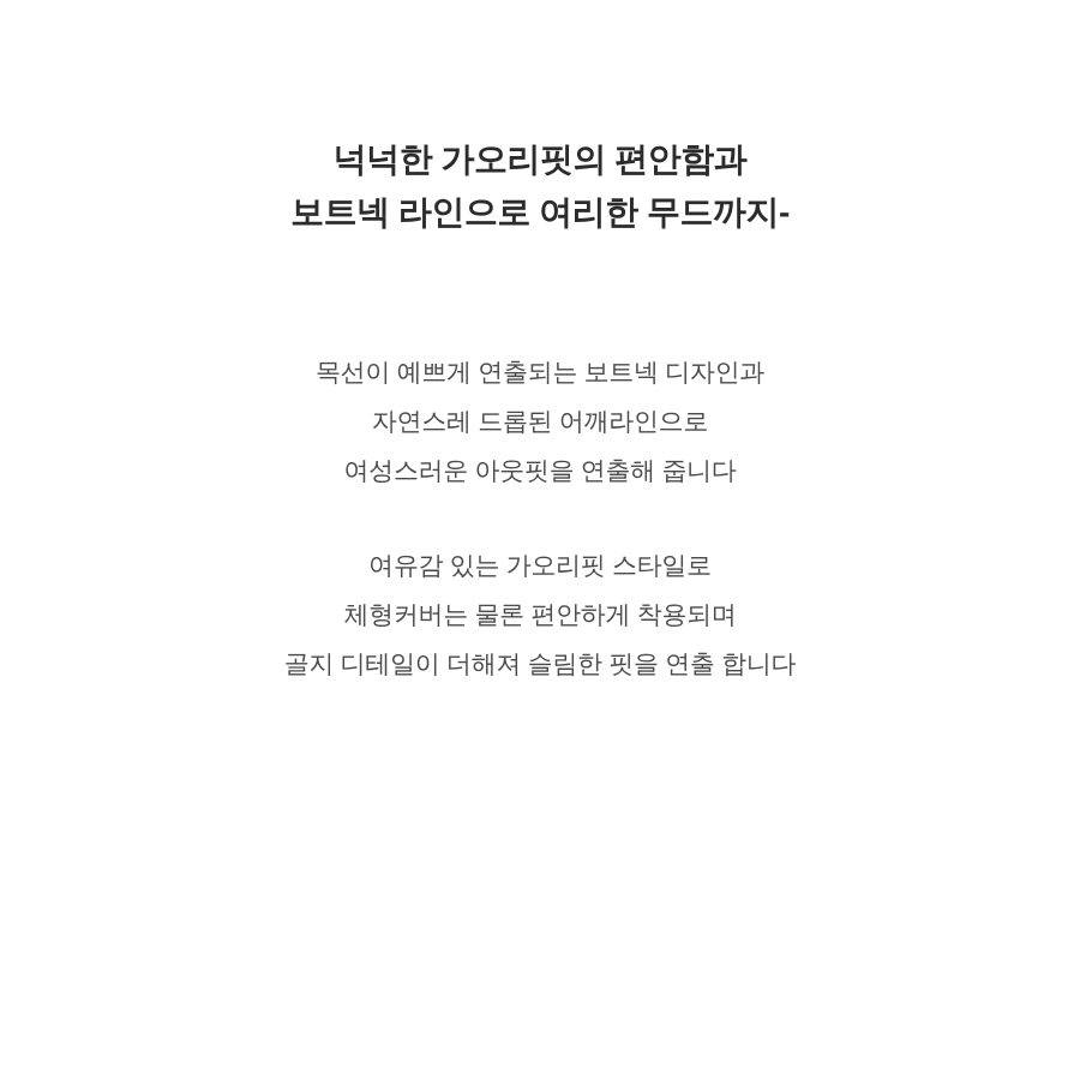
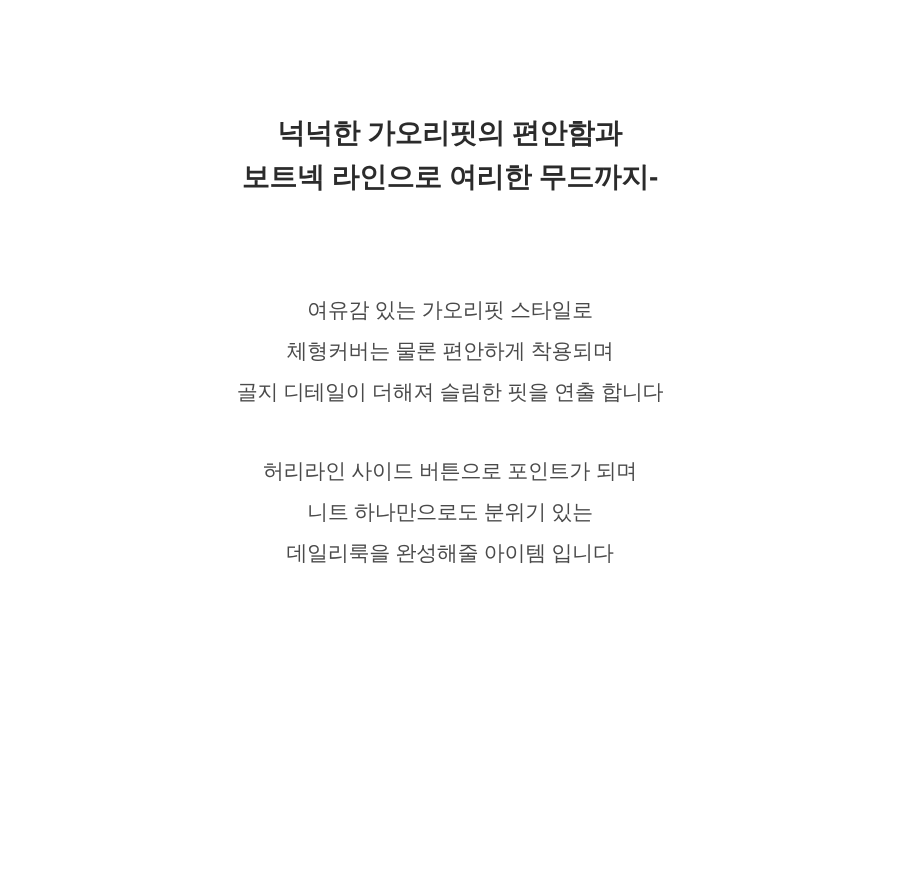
  넉넉한 가오리핏의 편안함과
  보트넥 라인으로 여리한 무드까지-
- 목선이 예쁘게 연출되는 보트넥 디자인과
- 자연스레 드롭된 어깨라인으로
- 여성스러운 아웃핏을 연출해 줍니다
  여유감 있는 가오리핏 스타일로
  체형커버는 물론 편안하게 착용되며
  골지 디테일이 더해져 슬림한 핏을 연출 합니다
+ 허리라인 사이드 버튼으로 포인트가 되며
+ 니트 하나만으로도 분위기 있는
+ 데일리룩을 완성해줄 아이템 입니다
